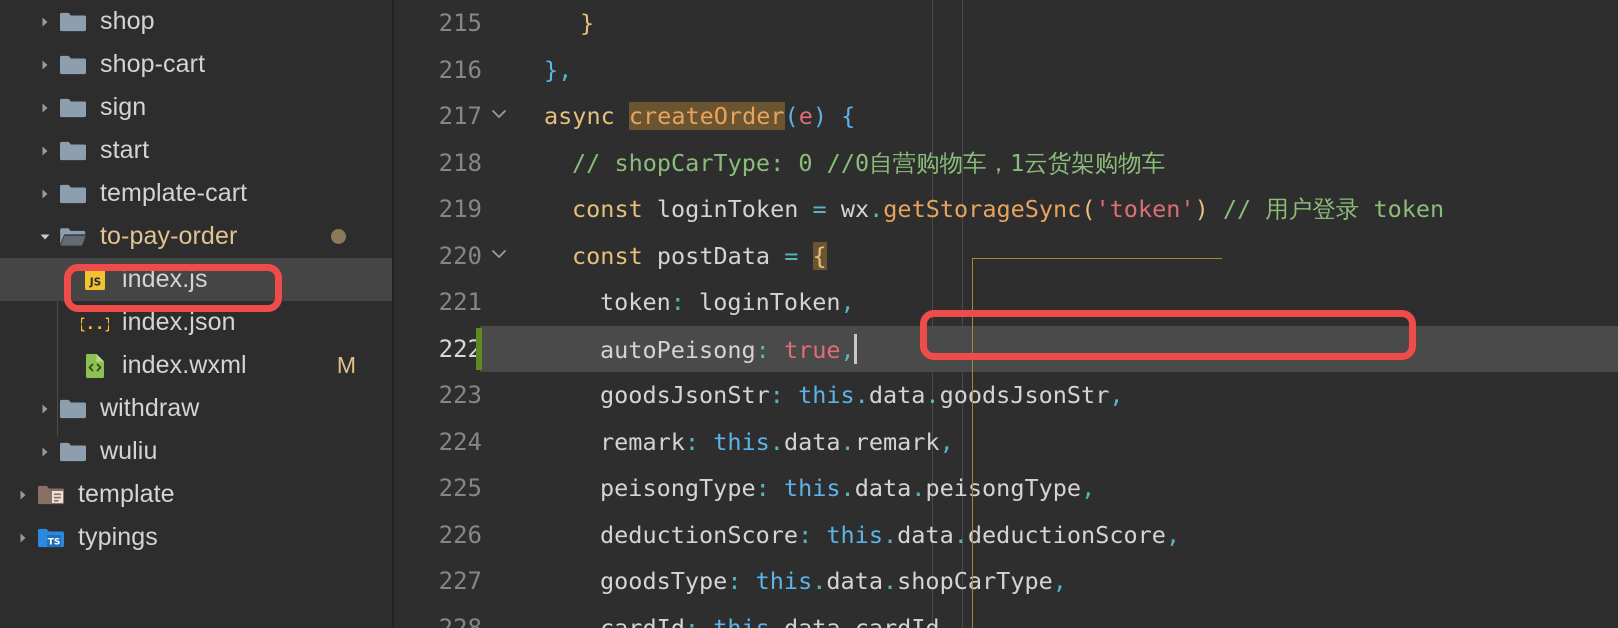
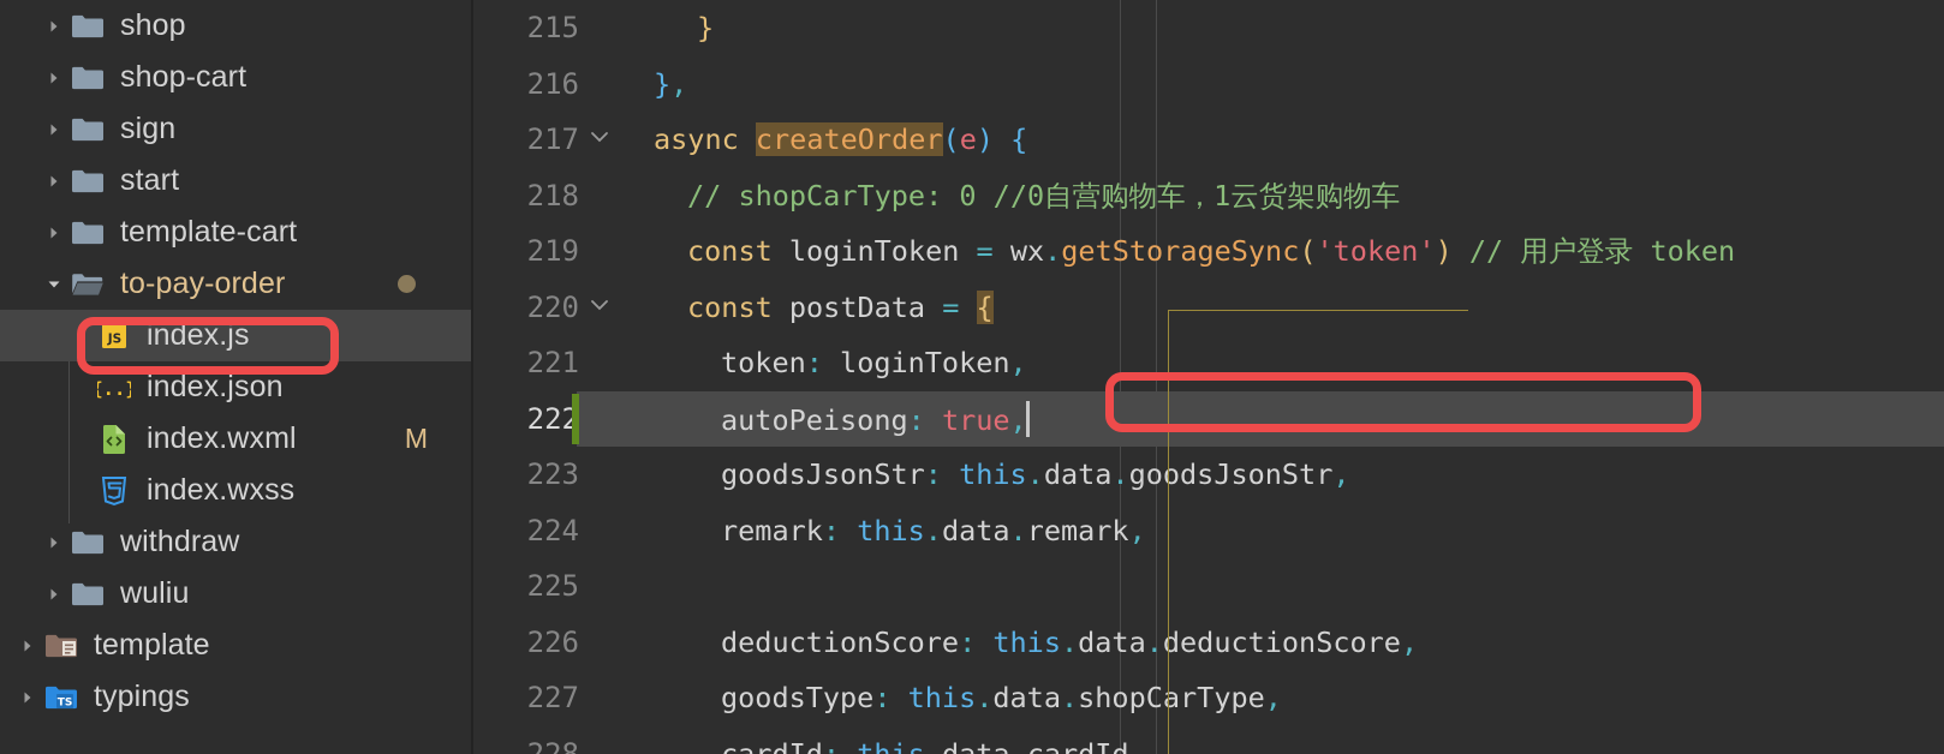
  shop
  shop-cart
  sign
  start
  template-cart
  to-pay-order
  JS
  index.js
  {..}
  index.json
  index.wxml
  M
+ index.wxss
  withdraw
  wuliu
  template
  TS
  typings
  215
  }
  216
  },
  217
  async createOrder(e) {
  218
  // shopCarType: 0 //0自营购物车，1云货架购物车
  219
  const loginToken = wx.getStorageSync('token') // 用户登录 token
  220
  const postData = {
  221
  token: loginToken,
  222
  autoPeisong: true,
  223
  goodsJsonStr: this.data.goodsJsonStr,
  224
  remark: this.data.remark,
  225
- peisongType: this.data.peisongType,
  226
  deductionScore: this.data.deductionScore,
  227
  goodsType: this.data.shopCarType,
